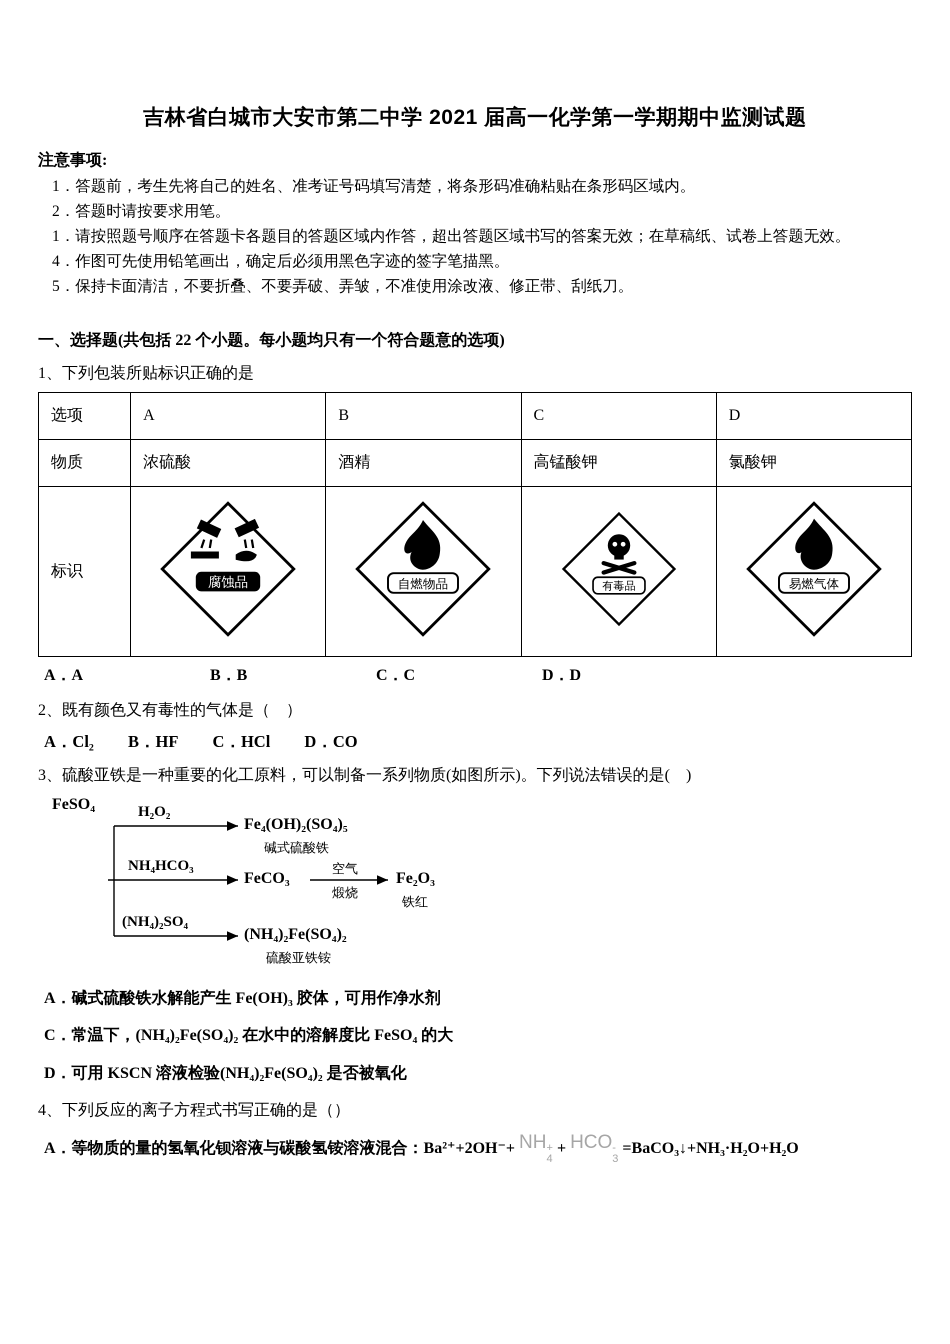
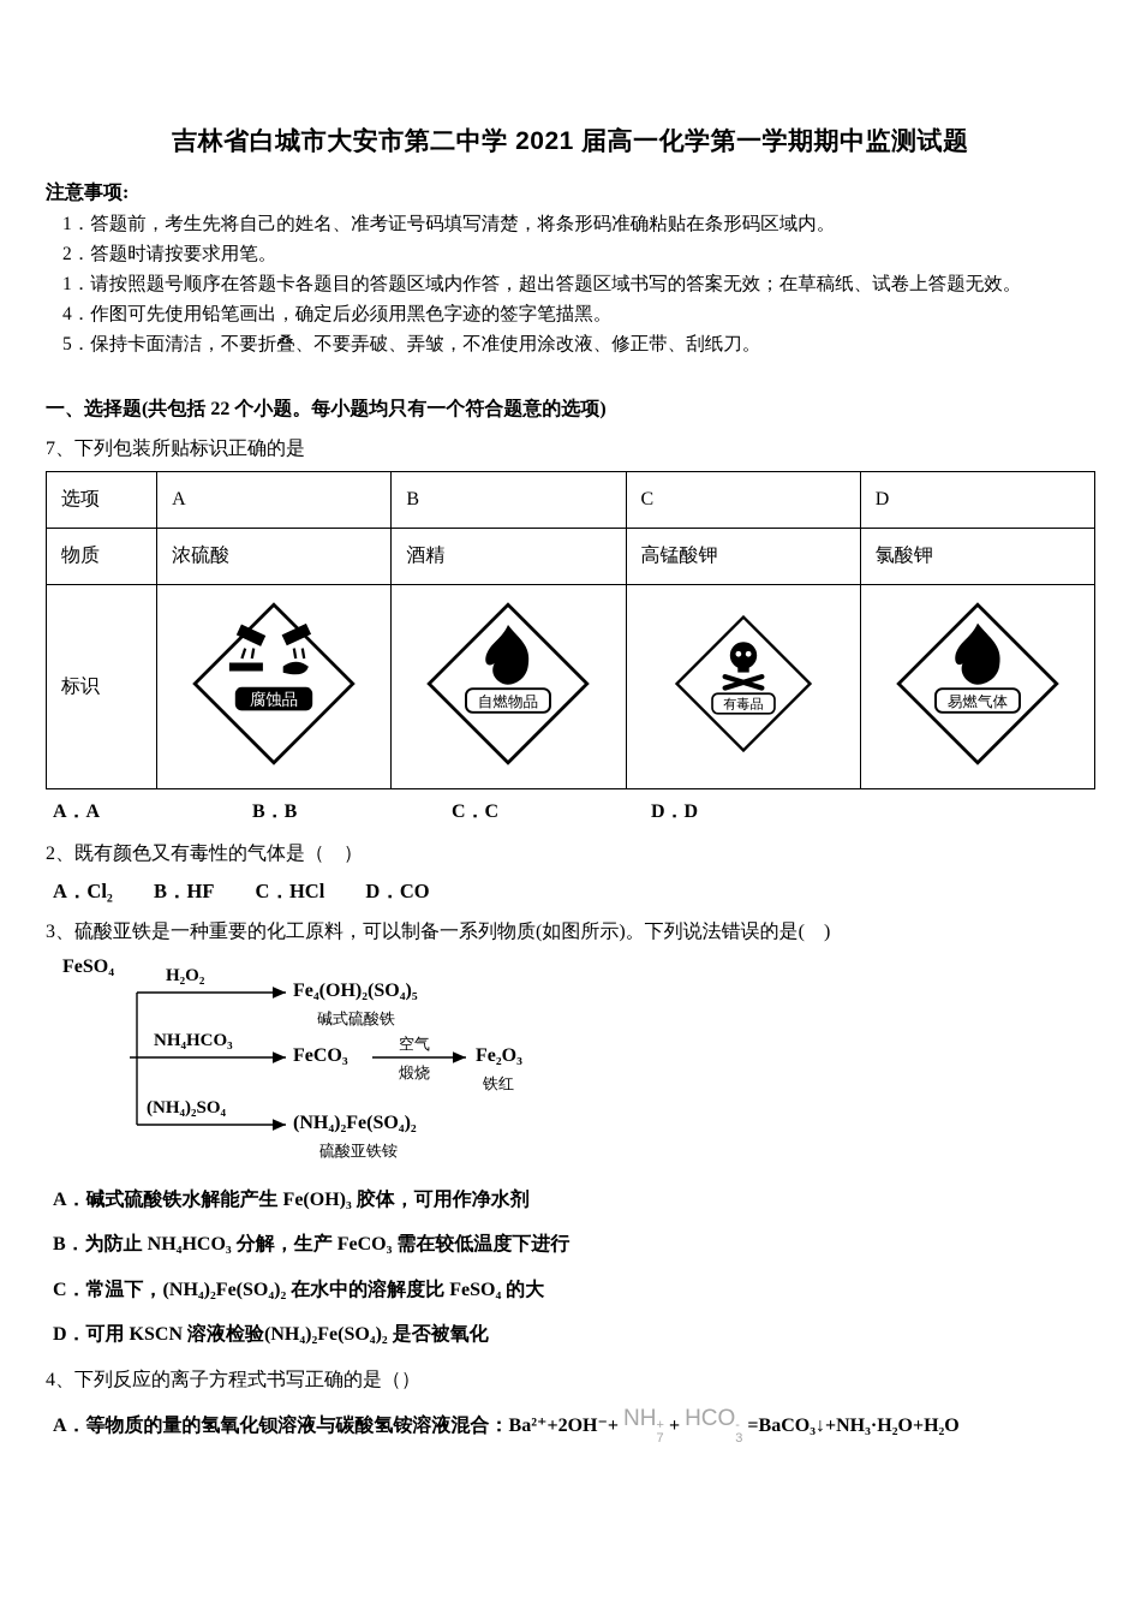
  吉林省白城市大安市第二中学 2021 届高一化学第一学期期中监测试题
  注意事项:
  1．答题前，考生先将自己的姓名、准考证号码填写清楚，将条形码准确粘贴在条形码区域内。
  2．答题时请按要求用笔。
  1．请按照题号顺序在答题卡各题目的答题区域内作答，超出答题区域书写的答案无效；在草稿纸、试卷上答题无效。
  4．作图可先使用铅笔画出，确定后必须用黑色字迹的签字笔描黑。
  5．保持卡面清洁，不要折叠、不要弄破、弄皱，不准使用涂改液、修正带、刮纸刀。
  一、选择题(共包括 22 个小题。每小题均只有一个符合题意的选项)
- 1、下列包装所贴标识正确的是
+ 7、下列包装所贴标识正确的是
  选项	A	B	C	D
  物质	浓硫酸	酒精	高锰酸钾	氯酸钾
  标识	腐蚀品	自燃物品	有毒品	易燃气体
  A．A
  B．B
  C．C
  D．D
  2、既有颜色又有毒性的气体是（ ）
  A．Cl₂ B．HF C．HCl D．CO
  3、硫酸亚铁是一种重要的化工原料，可以制备一系列物质(如图所示)。下列说法错误的是( )
  FeSO₄
  H₂O₂
  Fe₄(OH)₂(SO₄)₅
  碱式硫酸铁
  NH₄HCO₃
  FeCO₃
  空气
  煅烧
  Fe₂O₃
  铁红
  (NH₄)₂SO₄
  (NH₄)₂Fe(SO₄)₂
  硫酸亚铁铵
  A．碱式硫酸铁水解能产生 Fe(OH)₃ 胶体，可用作净水剂
+ B．为防止 NH₄HCO₃ 分解，生产 FeCO₃ 需在较低温度下进行
  C．常温下，(NH₄)₂Fe(SO₄)₂ 在水中的溶解度比 FeSO₄ 的大
  D．可用 KSCN 溶液检验(NH₄)₂Fe(SO₄)₂ 是否被氧化
  4、下列反应的离子方程式书写正确的是（）
  A．等物质的量的氢氧化钡溶液与碳酸氢铵溶液混合：Ba²⁺+2OH⁻+ NH
  +
- 4
+ 7
  + HCO
  -
  3
  =BaCO₃↓+NH₃·H₂O+H₂O
